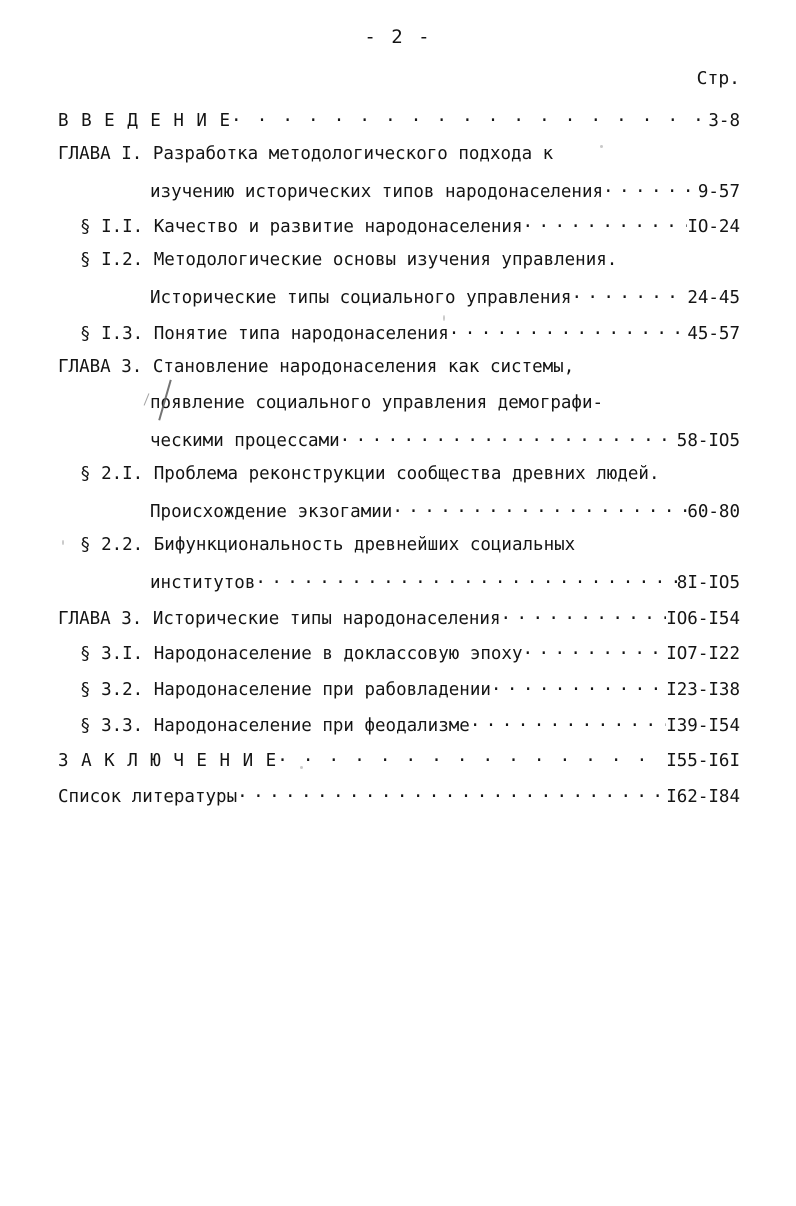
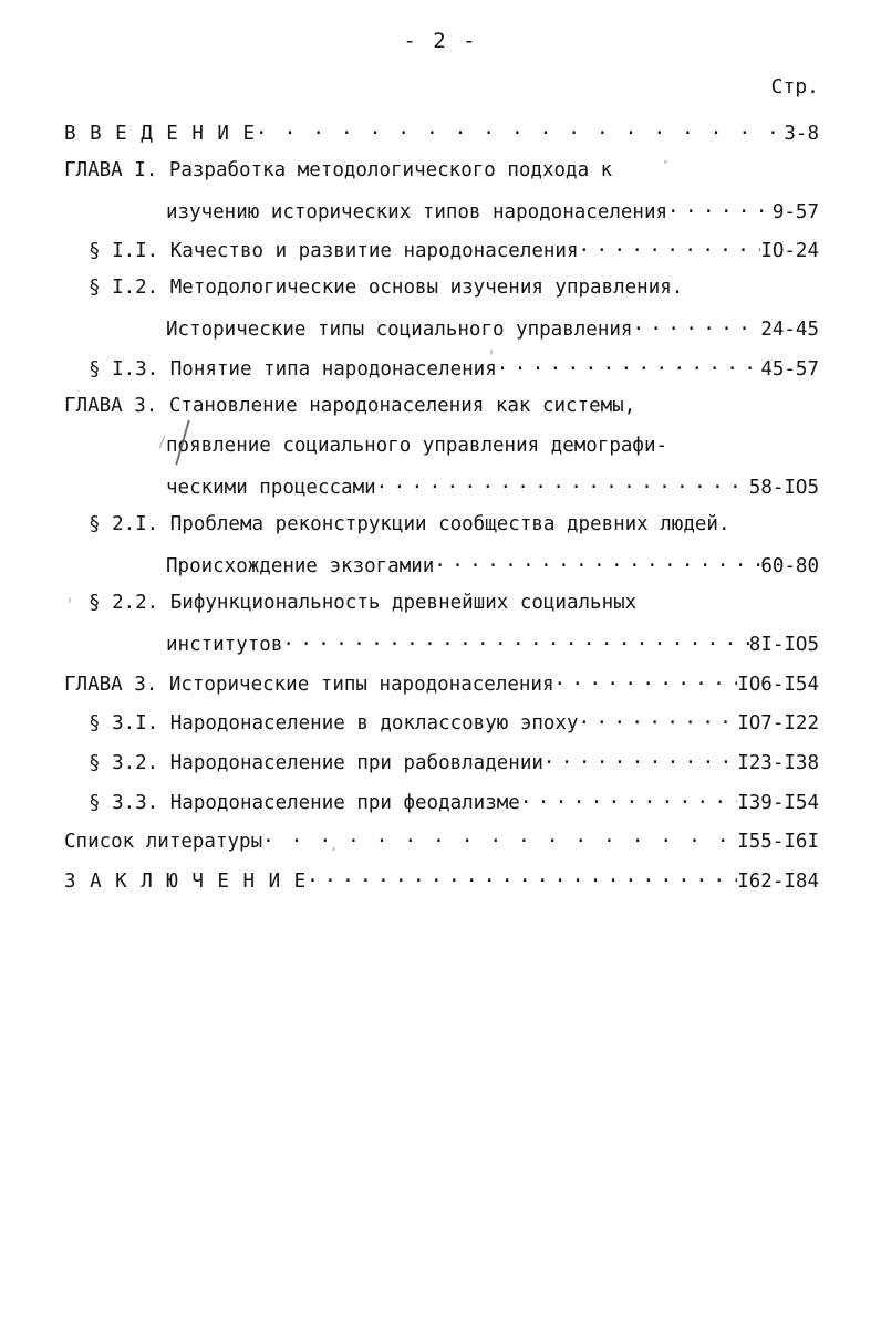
  - 2 -
  Стр.
  В В Е Д Е Н И Е
  3-8
  ГЛАВА I. Разработка методологического подхода к
  изучению исторических типов народонаселения
  9-57
  § I.I. Качество и развитие народонаселения
  IO-24
  § I.2. Методологические основы изучения управления.
  Исторические типы социального управления
  24-45
  § I.3. Понятие типа народонаселения
  45-57
  ГЛАВА 3. Становление народонаселения как системы,
  появление социального управления демографи-
  ческими процессами
  58-IO5
  § 2.I. Проблема реконструкции сообщества древних людей.
  Происхождение экзогамии
  60-80
  § 2.2. Бифункциональность древнейших социальных
  институтов
  8I-IO5
  ГЛАВА 3. Исторические типы народонаселения
  IO6-I54
  § 3.I. Народонаселение в доклассовую эпоху
  IO7-I22
  § 3.2. Народонаселение при рабовладении
  I23-I38
  § 3.3. Народонаселение при феодализме
  I39-I54
- З А К Л Ю Ч Е Н И Е
+ Список литературы
  I55-I6I
- Список литературы
+ З А К Л Ю Ч Е Н И Е
  I62-I84
